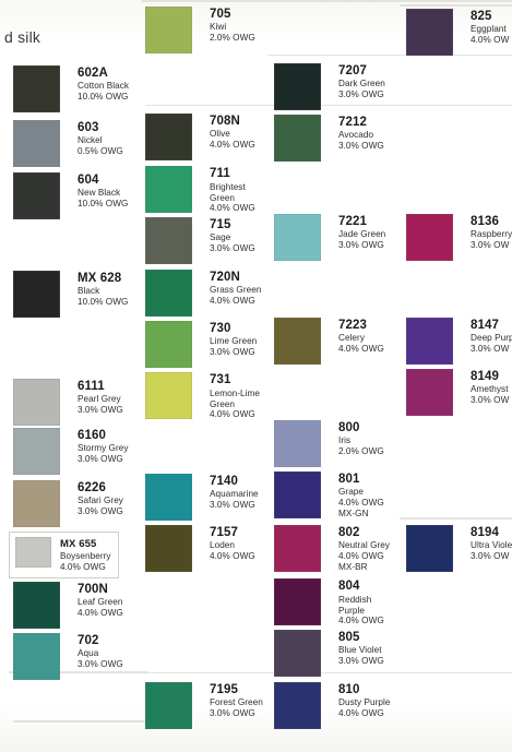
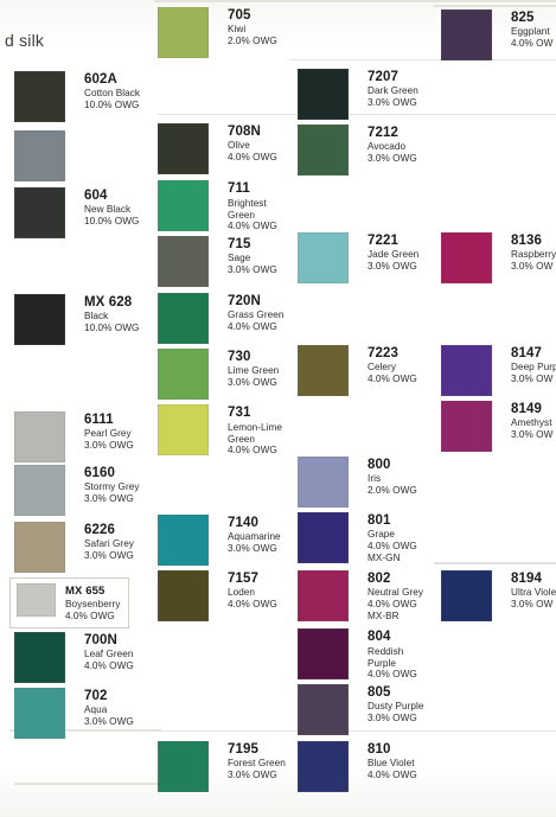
  d silk
  602A
  Cotton Black
  10.0% OWG
- 603
- Nickel
- 0.5% OWG
  604
  New Black
  10.0% OWG
  MX 628
  Black
  10.0% OWG
  6111
  Pearl Grey
  3.0% OWG
  6160
  Stormy Grey
  3.0% OWG
  6226
  Safari Grey
  3.0% OWG
  MX 655
  Boysenberry
  4.0% OWG
  700N
  Leaf Green
  4.0% OWG
  702
  Aqua
  3.0% OWG
  705
  Kiwi
  2.0% OWG
  708N
  Olive
  4.0% OWG
  711
  Brightest
  Green
  4.0% OWG
  715
  Sage
  3.0% OWG
  720N
  Grass Green
  4.0% OWG
  730
  Lime Green
  3.0% OWG
  731
  Lemon-Lime
  Green
  4.0% OWG
  7140
  Aquamarine
  3.0% OWG
  7157
  Loden
  4.0% OWG
  7195
  Forest Green
  3.0% OWG
  7207
  Dark Green
  3.0% OWG
  7212
  Avocado
  3.0% OWG
  7221
  Jade Green
  3.0% OWG
  7223
  Celery
  4.0% OWG
  800
  Iris
  2.0% OWG
  801
  Grape
  4.0% OWG
  MX-GN
  802
  Neutral Grey
  4.0% OWG
  MX-BR
  804
  Reddish
  Purple
  4.0% OWG
  805
- Blue Violet
+ Dusty Purple
  3.0% OWG
  810
- Dusty Purple
+ Blue Violet
  4.0% OWG
  825
  Eggplant
  4.0% OW
  8136
  Raspberry
  3.0% OW
  8147
  Deep Purp
  3.0% OW
  8149
  Amethyst
  3.0% OW
  8194
  Ultra Viole
  3.0% OW
